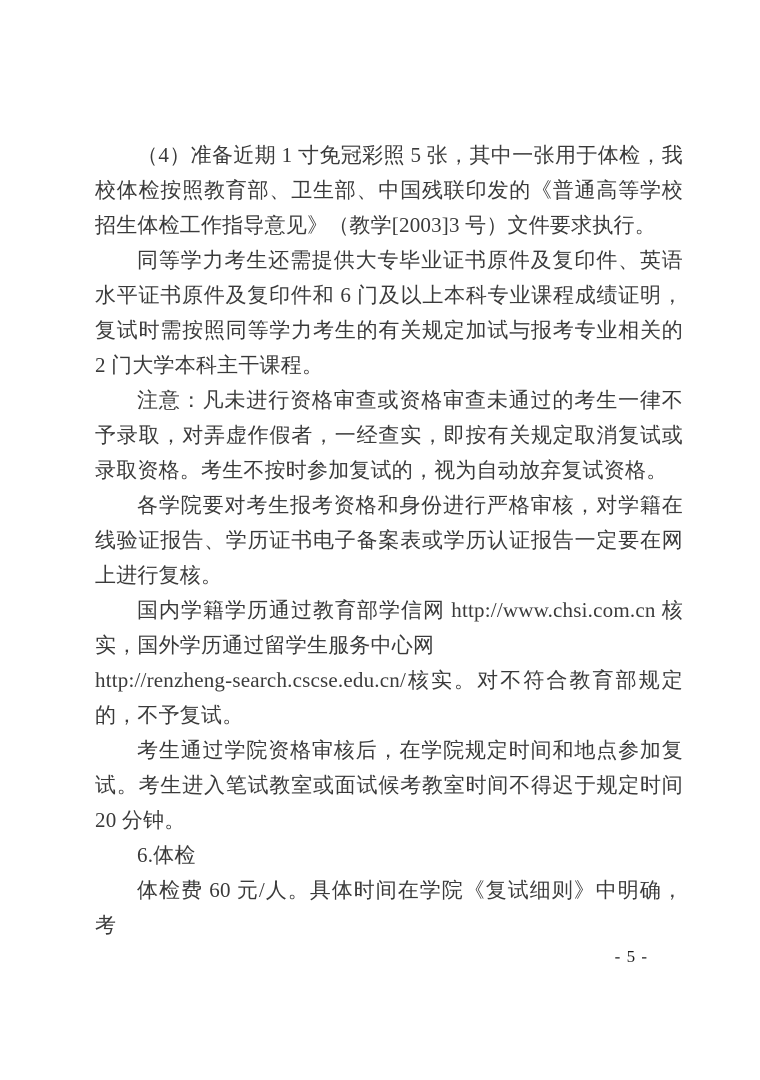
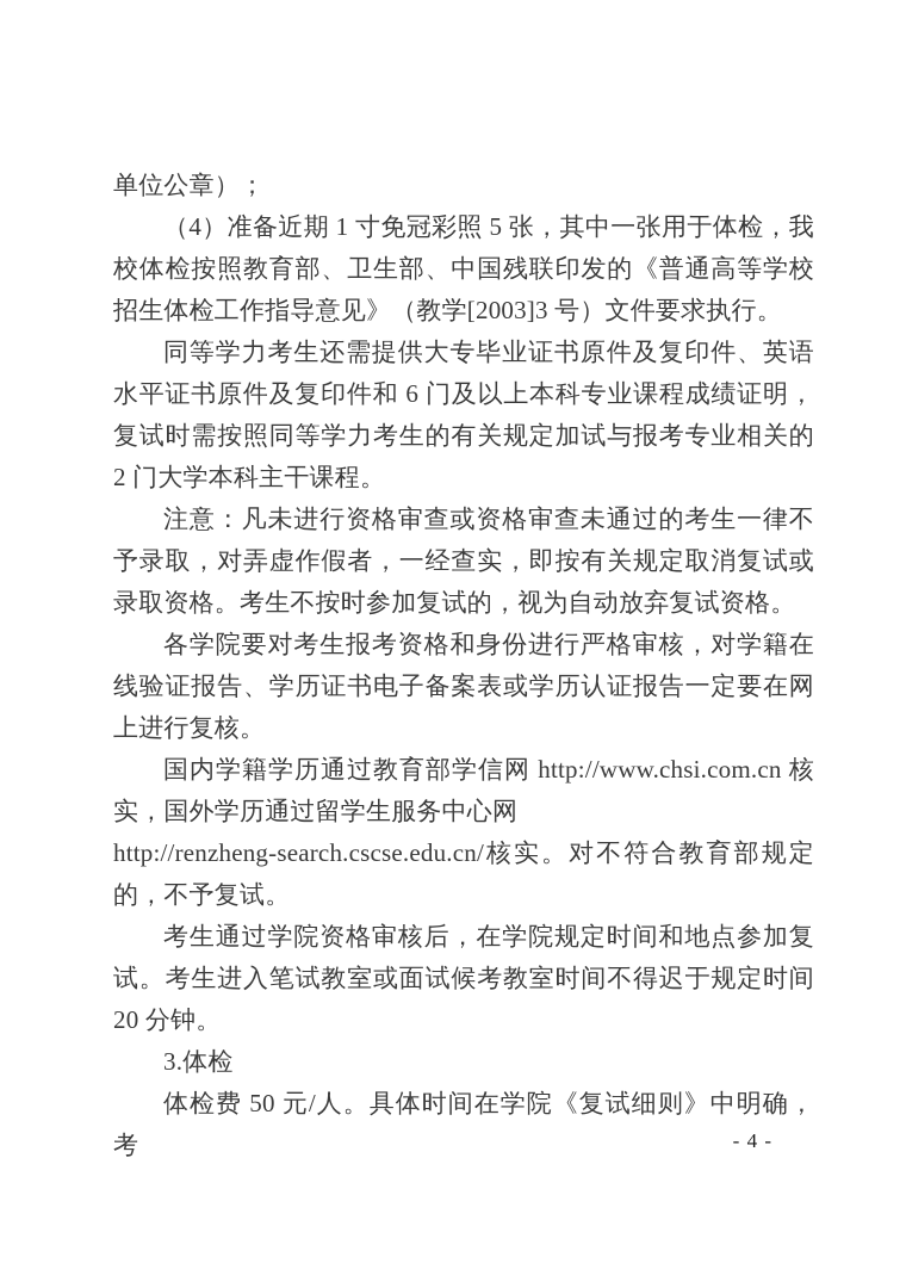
+ 单位公章）；
  （4）准备近期 1 寸免冠彩照 5 张，其中一张用于体检，我校体检按照教育部、卫生部、中国残联印发的《普通高等学校招生体检工作指导意见》（教学[2003]3 号）文件要求执行。
  同等学力考生还需提供大专毕业证书原件及复印件、英语水平证书原件及复印件和 6 门及以上本科专业课程成绩证明，复试时需按照同等学力考生的有关规定加试与报考专业相关的 2 门大学本科主干课程。
  注意：凡未进行资格审查或资格审查未通过的考生一律不予录取，对弄虚作假者，一经查实，即按有关规定取消复试或录取资格。考生不按时参加复试的，视为自动放弃复试资格。
  各学院要对考生报考资格和身份进行严格审核，对学籍在线验证报告、学历证书电子备案表或学历认证报告一定要在网上进行复核。
  国内学籍学历通过教育部学信网 http://www.chsi.com.cn 核实，国外学历通过留学生服务中心网
  http://renzheng-search.cscse.edu.cn/核实。对不符合教育部规定的，不予复试。
  考生通过学院资格审核后，在学院规定时间和地点参加复试。考生进入笔试教室或面试候考教室时间不得迟于规定时间 20 分钟。
- 6.体检
+ 3.体检
- 体检费 60 元/人。具体时间在学院《复试细则》中明确，考
+ 体检费 50 元/人。具体时间在学院《复试细则》中明确，考
- - 5 -
+ - 4 -
